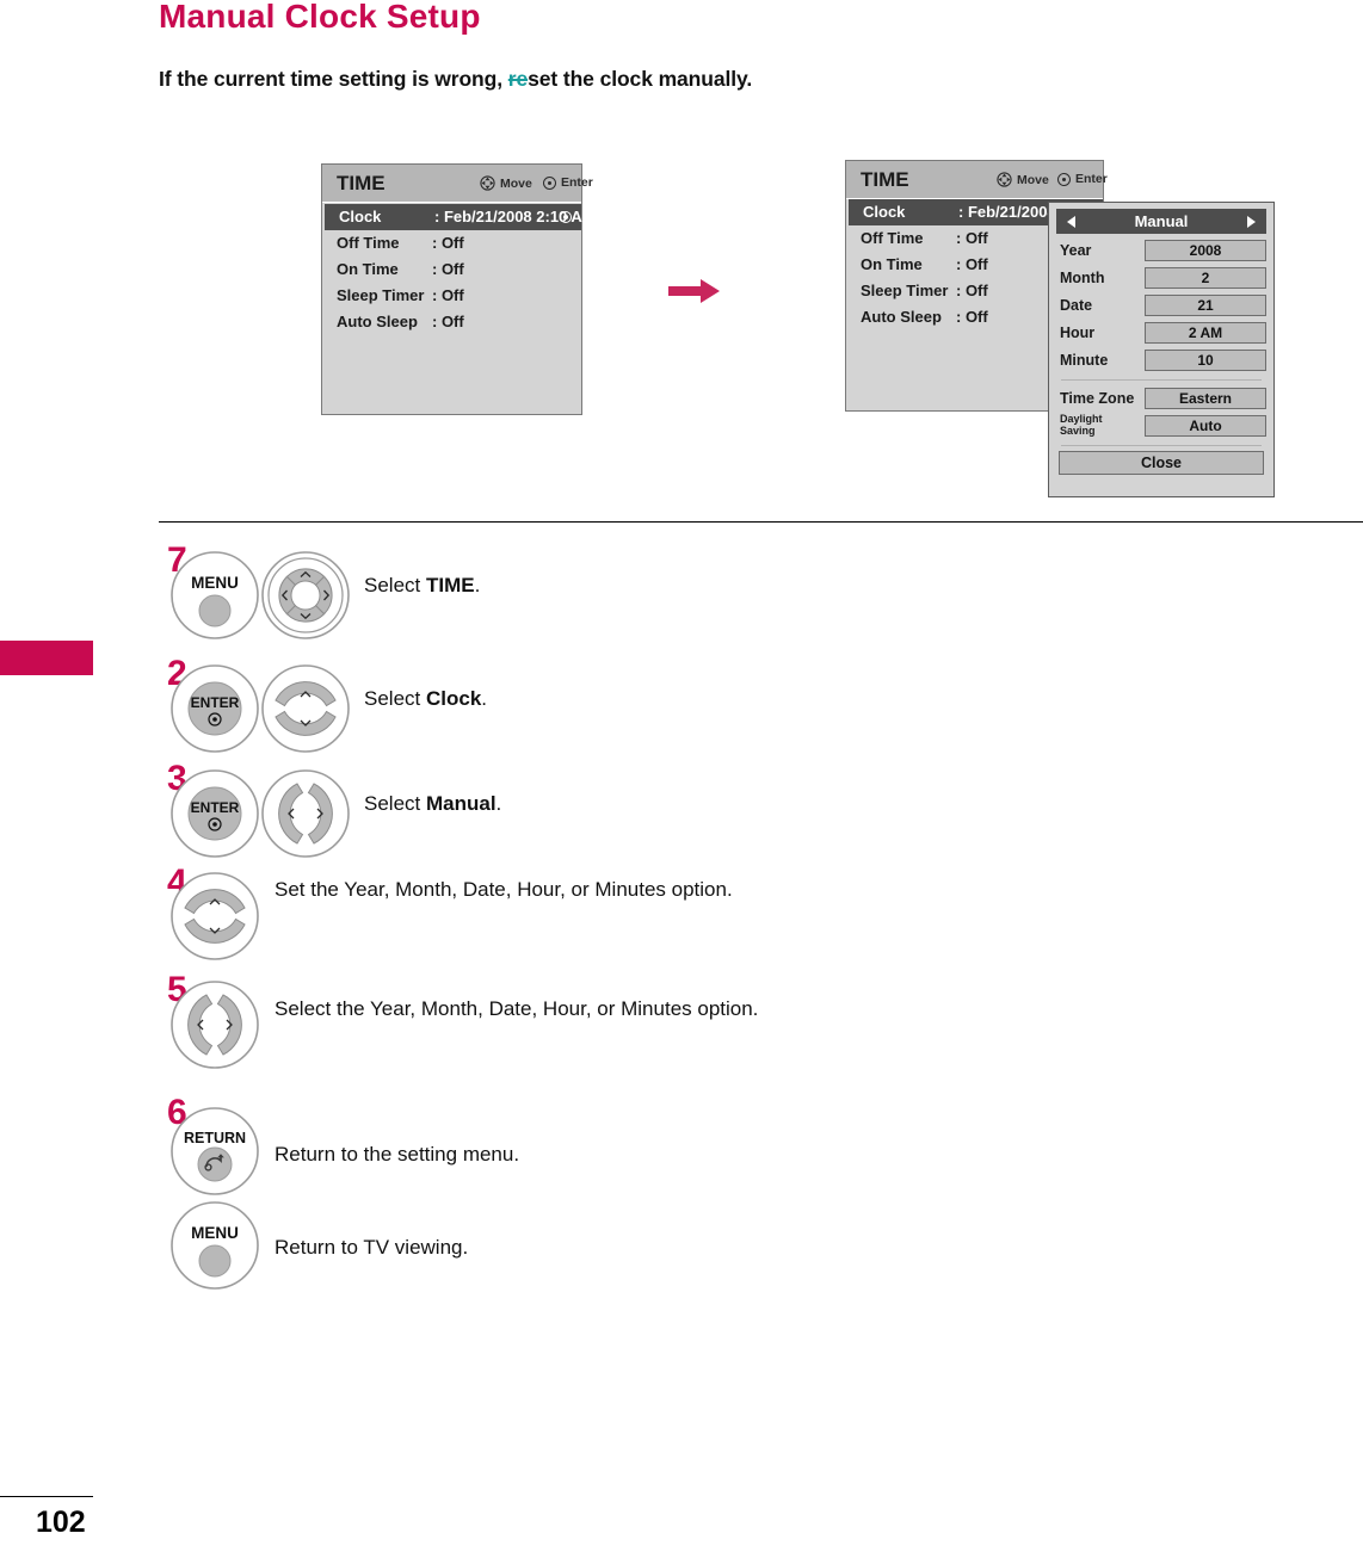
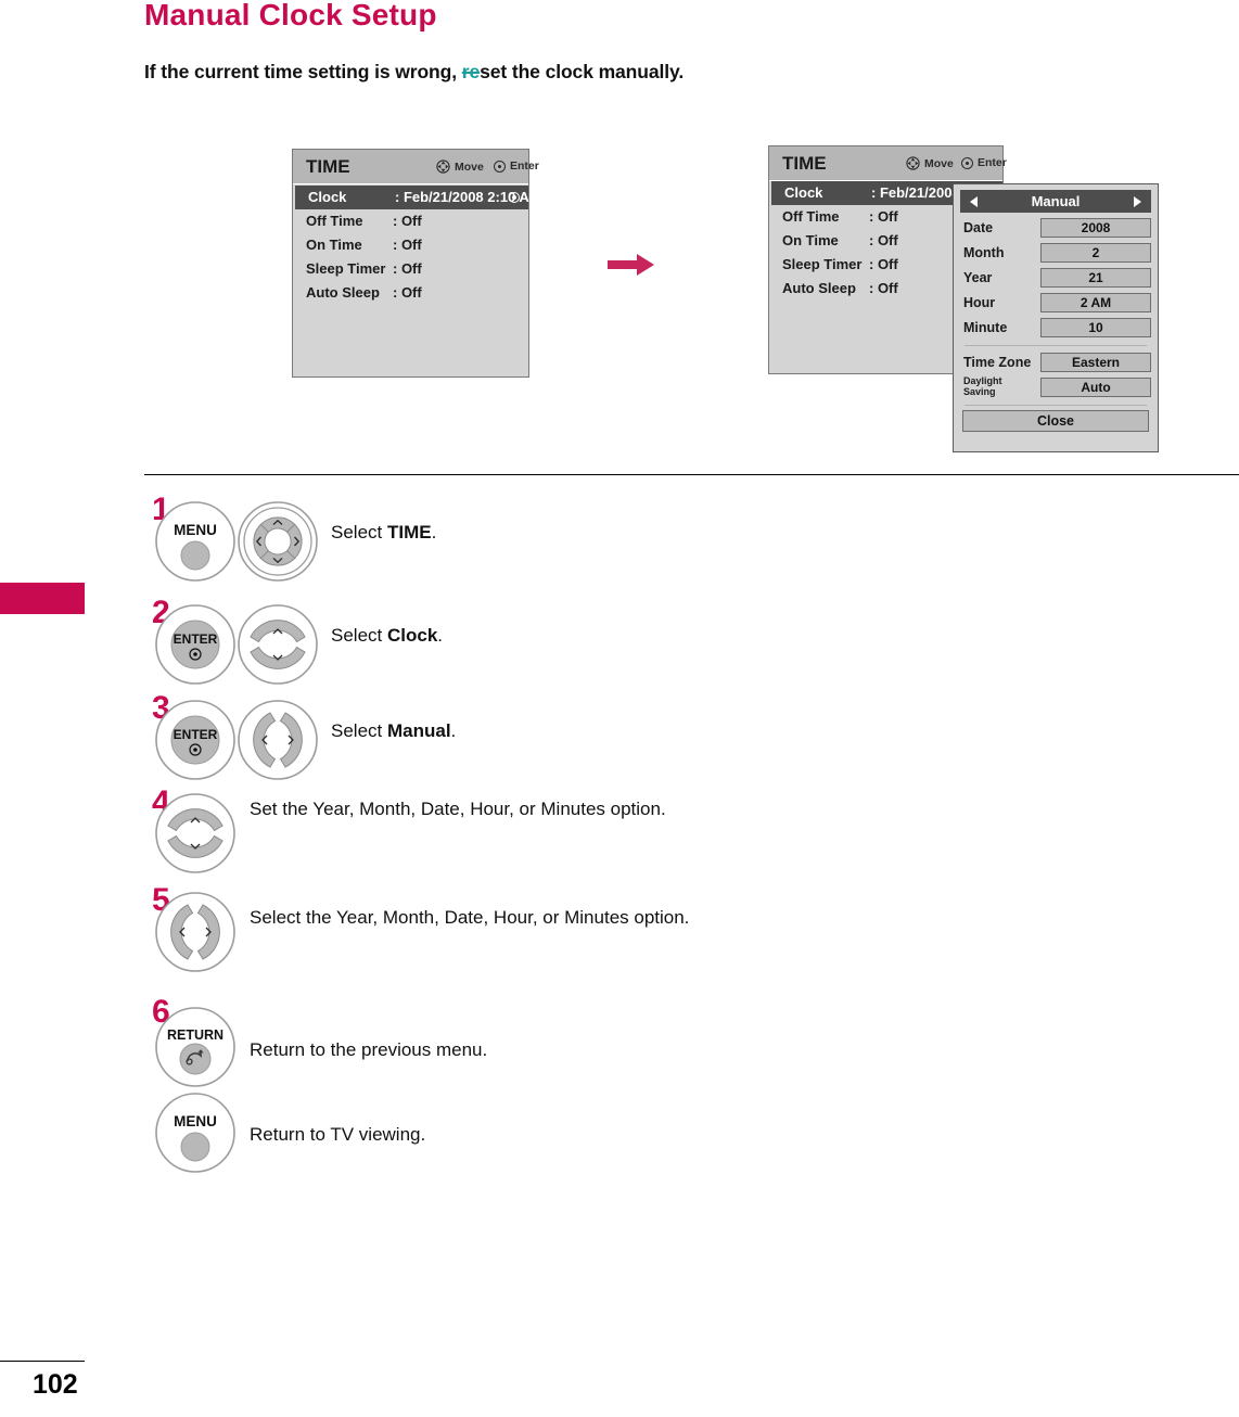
  102
  Manual Clock Setup
  If the current time setting is wrong, reset the clock manually.
  TIME
  Move
  Enter
  Clock
  : Feb/21/2008 2:1 AM
  Off Time
  : Off
  On Time
  : Off
  Sleep Timer
  : Off
  Auto Sleep
  : Off
  TIME
  Move
  Enter
  Clock
  Off Time
  : Off
  On Time
  : Off
  Sleep Timer
  : Off
  Auto Sleep
  : Off
  Manual
- Year
+ Date
  2008
  Month
  2
- Date
+ Year
  21
  Hour
  2 AM
  Minute
  10
  Time Zone
  Eastern
  Daylight
  Saving
  Auto
  Close
- 7
+ 1
  MENU
  Select TIME.
  2
  ENTER
  Select Clock.
  3
  ENTER
  Select Manual.
  4
  Set the Year, Month, Date, Hour, or Minutes option.
  5
  Select the Year, Month, Date, Hour, or Minutes option.
  6
  RETURN
- Return to the setting menu.
+ Return to the previous menu.
  MENU
  Return to TV viewing.
